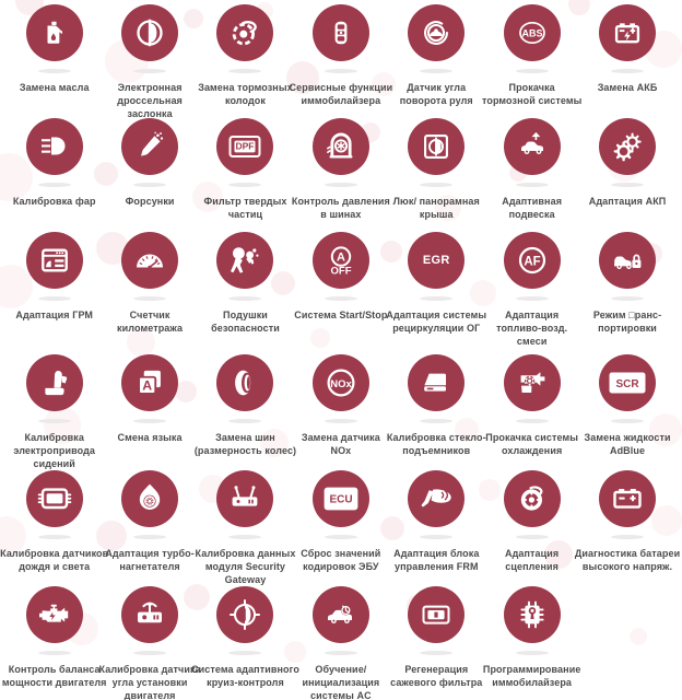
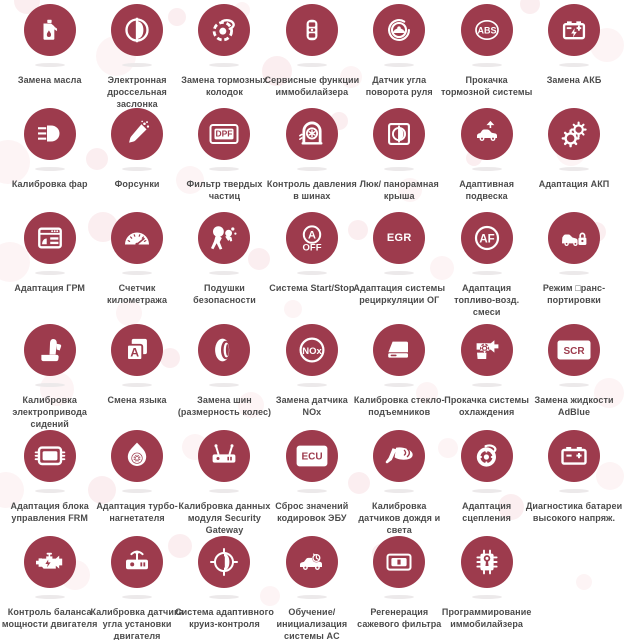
  Замена масла
  Электронная дроссельная заслонка
  Замена тормозных колодок
  Сервисные функции иммобилайзера
  Датчик угла поворота руля
  ABS
  Прокачка тормозной системы
  Замена АКБ
  Калибровка фар
  Форсунки
  DPF
  Фильтр твердых частиц
  Контроль давления в шинах
  Люк/ панорамная крыша
  Адаптивная подвеска
  Адаптация АКП
  Адаптация ГРМ
  Счетчик километража
  Подушки безопасности
  A
  OFF
  Система Start/Stop
  EGR
  Адаптация системы рециркуляции ОГ
  AF
  Адаптация топливо-возд. смеси
  Режим □ранс- портировки
  Калибровка электропривода сидений
  A
  Смена языка
  Замена шин (размерность колес)
  NOx
  Замена датчика NOx
  Калибровка стекло- подъемников
  Прокачка системы охлаждения
  SCR
  Замена жидкости AdBlue
- Калибровка датчиков дождя и света
+ Адаптация блока управления FRM
  Адаптация турбо- нагнетателя
  Калибровка данных модуля Security Gateway
  ECU
  Сброс значений кодировок ЭБУ
- Адаптация блока управления FRM
+ Калибровка датчиков дождя и света
  Адаптация сцепления
  Диагностика батареи высокого напряж.
  Контроль баланса мощности двигателя
  Калибровка датчика угла установки двигателя
  Система адаптивного круиз-контроля
  Обучение/ инициализация системы AC
  Регенерация сажевого фильтра
  Программирование иммобилайзера
